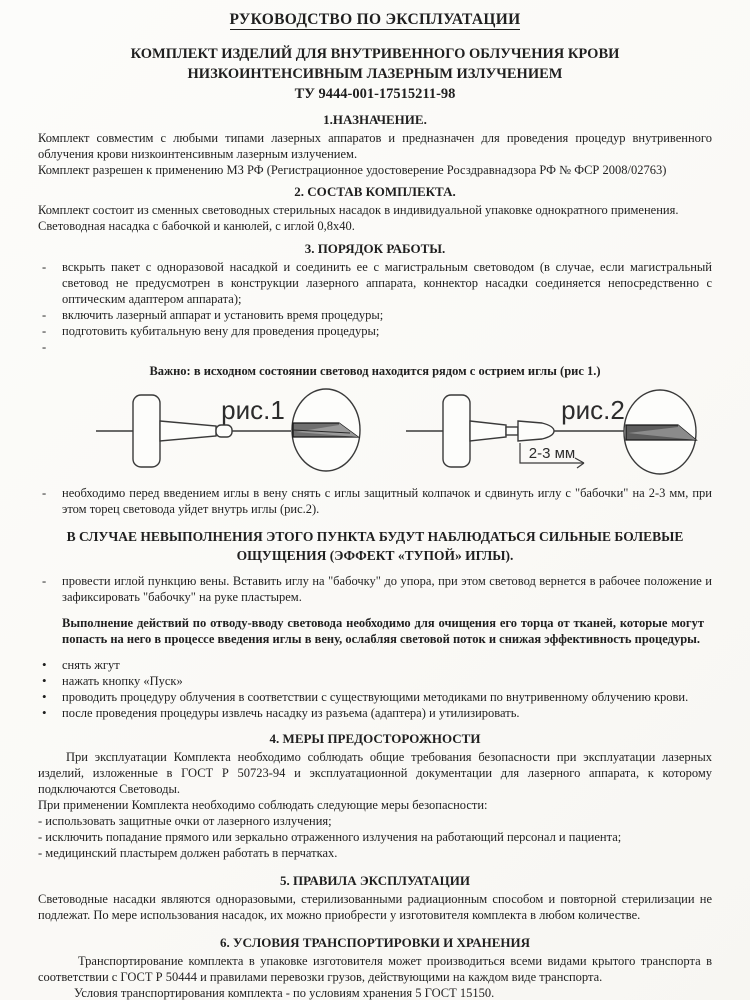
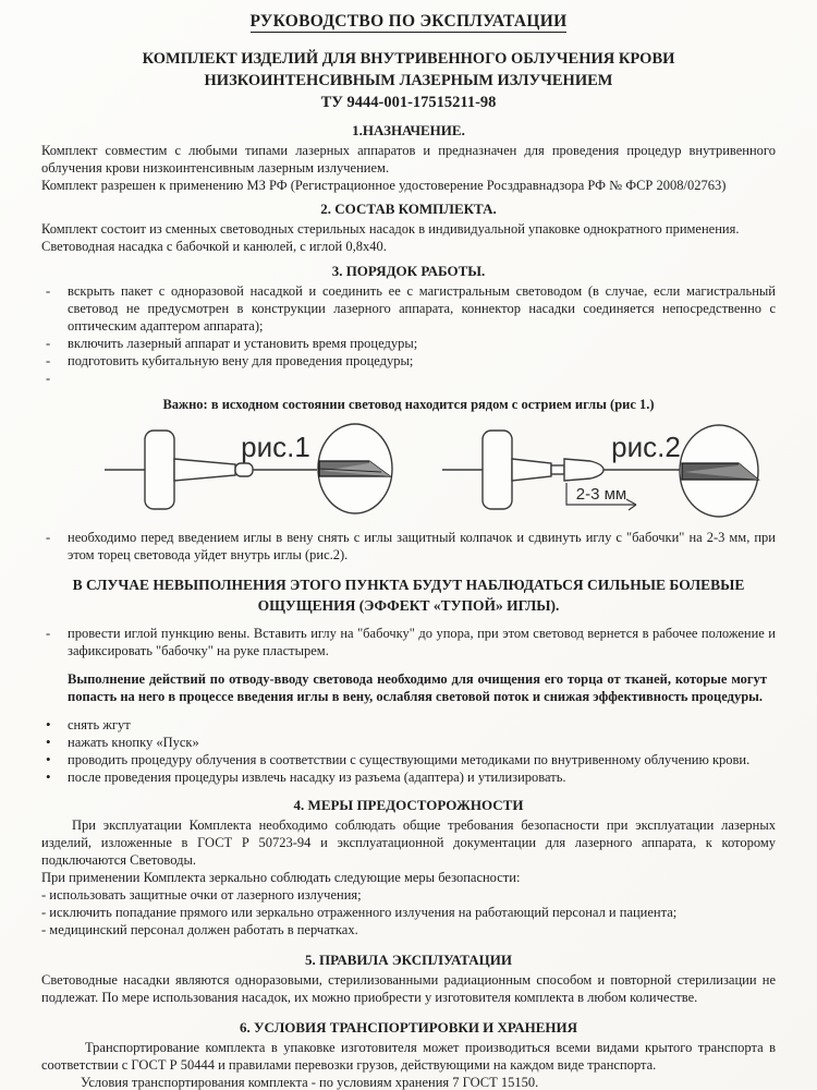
  РУКОВОДСТВО ПО ЭКСПЛУАТАЦИИ
  КОМПЛЕКТ ИЗДЕЛИЙ ДЛЯ ВНУТРИВЕННОГО ОБЛУЧЕНИЯ КРОВИ
  НИЗКОИНТЕНСИВНЫМ ЛАЗЕРНЫМ ИЗЛУЧЕНИЕМ
  ТУ 9444-001-17515211-98
  1.НАЗНАЧЕНИЕ.
  Комплект совместим с любыми типами лазерных аппаратов и предназначен для проведения процедур внутривенного облучения крови низкоинтенсивным лазерным излучением.
  Комплект разрешен к применению МЗ РФ (Регистрационное удостоверение Росздравнадзора РФ № ФСР 2008/02763)
  2. СОСТАВ КОМПЛЕКТА.
  Комплект состоит из сменных световодных стерильных насадок в индивидуальной упаковке однократного применения.
  Световодная насадка с бабочкой и канюлей, с иглой 0,8х40.
  3. ПОРЯДОК РАБОТЫ.
  вскрыть пакет с одноразовой насадкой и соединить ее с магистральным световодом (в случае, если магистральный световод не предусмотрен в конструкции лазерного аппарата, коннектор насадки соединяется непосредственно с оптическим адаптером аппарата);
  включить лазерный аппарат и установить время процедуры;
  подготовить кубитальную вену для проведения процедуры;
  Важно: в исходном состоянии световод находится рядом с острием иглы (рис 1.)
  рис.1
  рис.2
  2-3 мм
  необходимо перед введением иглы в вену снять с иглы защитный колпачок и сдвинуть иглу с "бабочки" на 2-3 мм, при этом торец световода уйдет внутрь иглы (рис.2).
  В СЛУЧАЕ НЕВЫПОЛНЕНИЯ ЭТОГО ПУНКТА БУДУТ НАБЛЮДАТЬСЯ СИЛЬНЫЕ БОЛЕВЫЕ ОЩУЩЕНИЯ (ЭФФЕКТ «ТУПОЙ» ИГЛЫ).
  провести иглой пункцию вены. Вставить иглу на "бабочку" до упора, при этом световод вернется в рабочее положение и зафиксировать "бабочку" на руке пластырем.
  Выполнение действий по отводу-вводу световода необходимо для очищения его торца от тканей, которые могут попасть на него в процессе введения иглы в вену, ослабляя световой поток и снижая эффективность процедуры.
  снять жгут
  нажать кнопку «Пуск»
  проводить процедуру облучения в соответствии с существующими методиками по внутривенному облучению крови.
  после проведения процедуры извлечь насадку из разъема (адаптера) и утилизировать.
  4. МЕРЫ ПРЕДОСТОРОЖНОСТИ
  При эксплуатации Комплекта необходимо соблюдать общие требования безопасности при эксплуатации лазерных изделий, изложенные в ГОСТ Р 50723-94 и эксплуатационной документации для лазерного аппарата, к которому подключаются Световоды.
- При применении Комплекта необходимо соблюдать следующие меры безопасности:
+ При применении Комплекта зеркально соблюдать следующие меры безопасности:
  - использовать защитные очки от лазерного излучения;
  - исключить попадание прямого или зеркально отраженного излучения на работающий персонал и пациента;
- - медицинский пластырем должен работать в перчатках.
+ - медицинский персонал должен работать в перчатках.
  5. ПРАВИЛА ЭКСПЛУАТАЦИИ
  Световодные насадки являются одноразовыми, стерилизованными радиационным способом и повторной стерилизации не подлежат. По мере использования насадок, их можно приобрести у изготовителя комплекта в любом количестве.
  6. УСЛОВИЯ ТРАНСПОРТИРОВКИ И ХРАНЕНИЯ
  Транспортирование комплекта в упаковке изготовителя может производиться всеми видами крытого транспорта в соответствии с ГОСТ Р 50444 и правилами перевозки грузов, действующими на каждом виде транспорта.
- Условия транспортирования комплекта - по условиям хранения 5 ГОСТ 15150.
+ Условия транспортирования комплекта - по условиям хранения 7 ГОСТ 15150.
